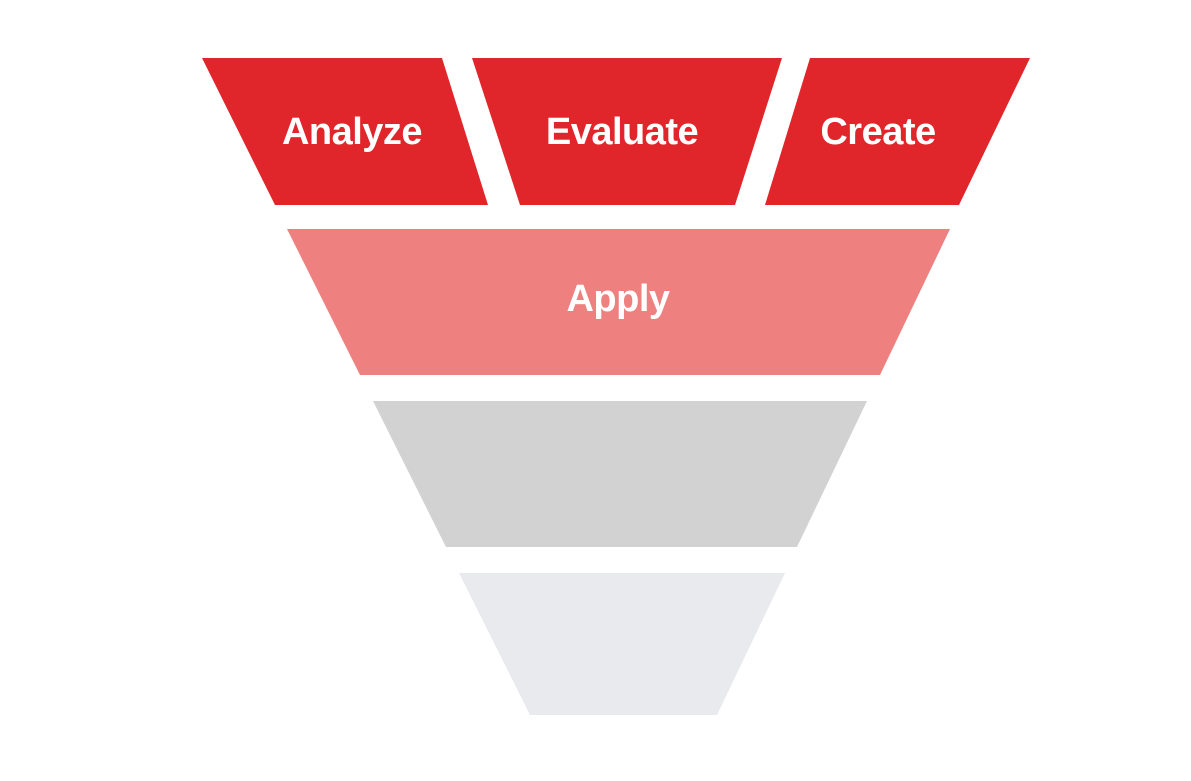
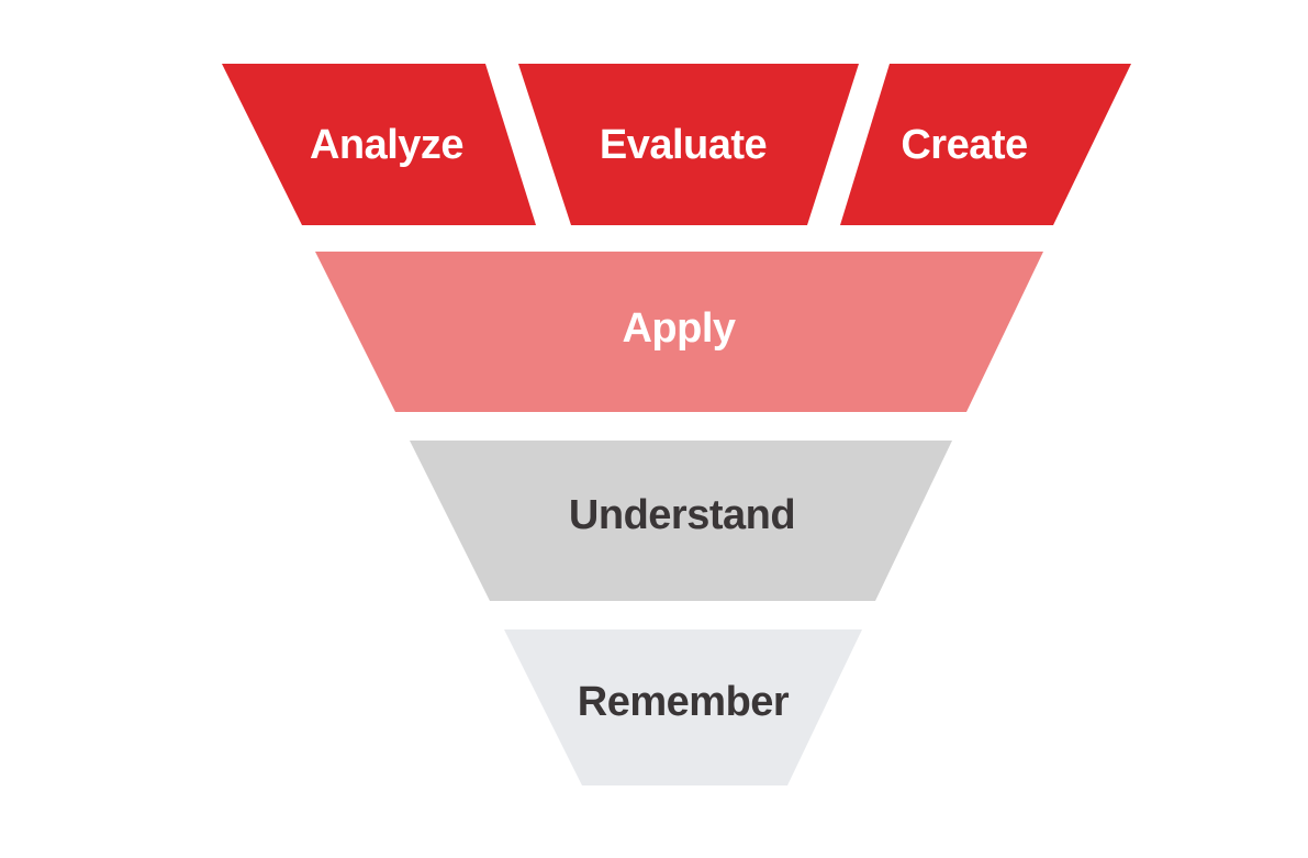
  Analyze
  Evaluate
  Create
  Apply
+ Understand
+ Remember
